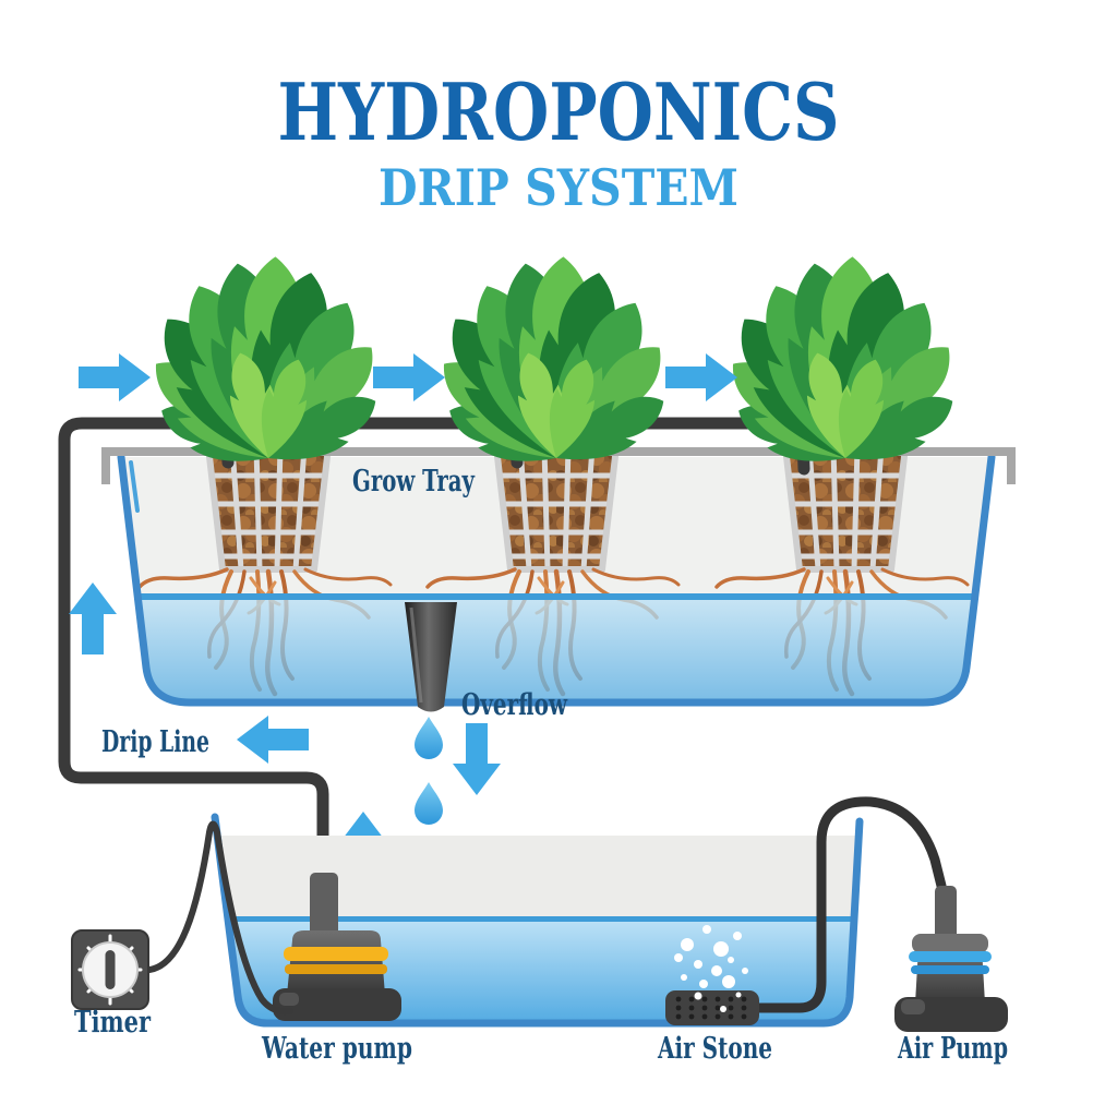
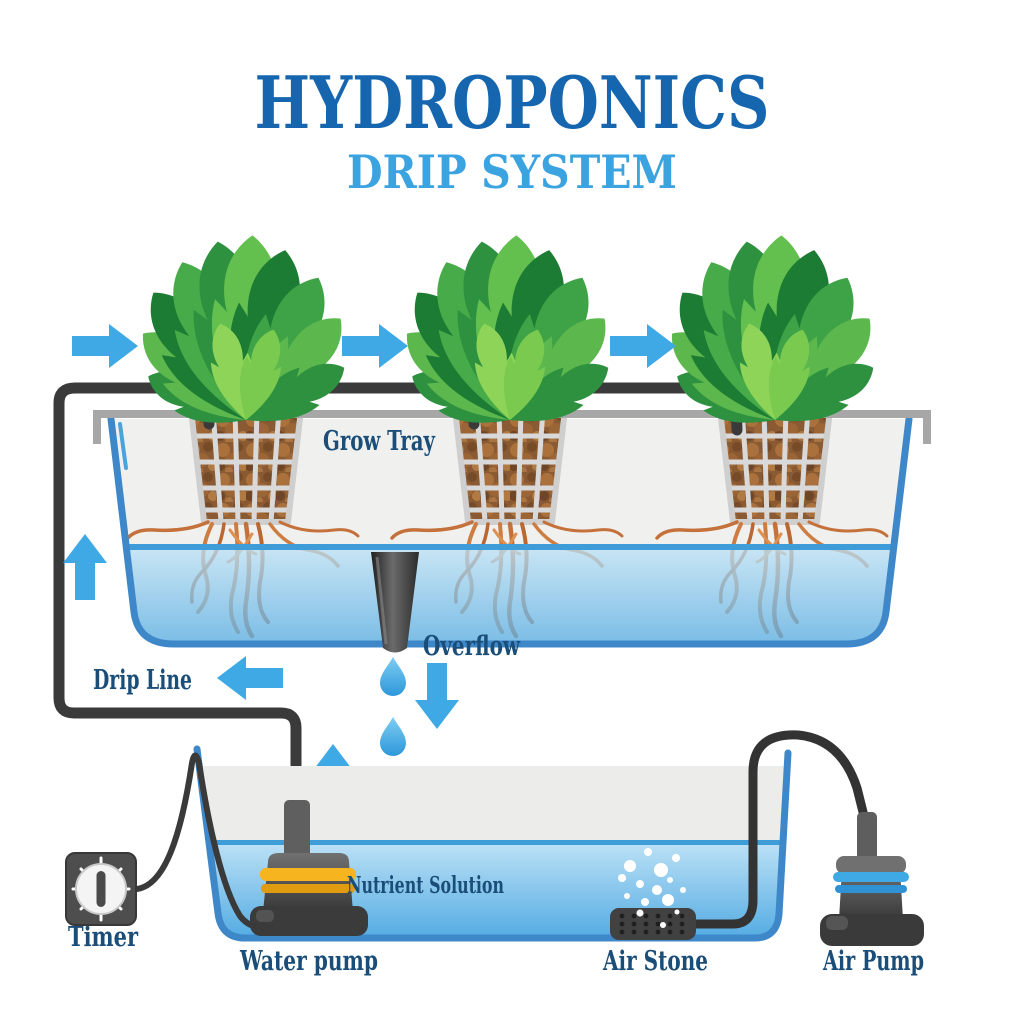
  HYDROPONICS
  DRIP SYSTEM
  Grow Tray
  Overflow
  Drip Line
+ Nutrient Solution
  Timer
  Water pump
  Air Stone
  Air Pump
